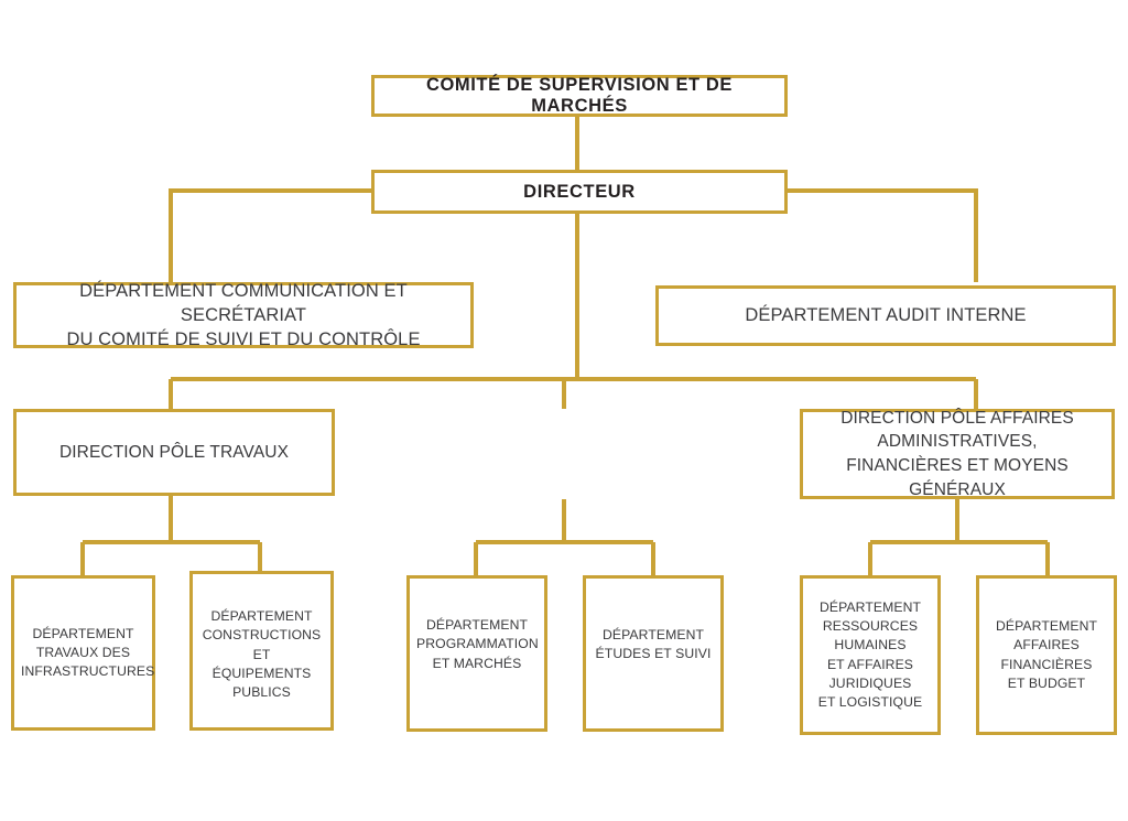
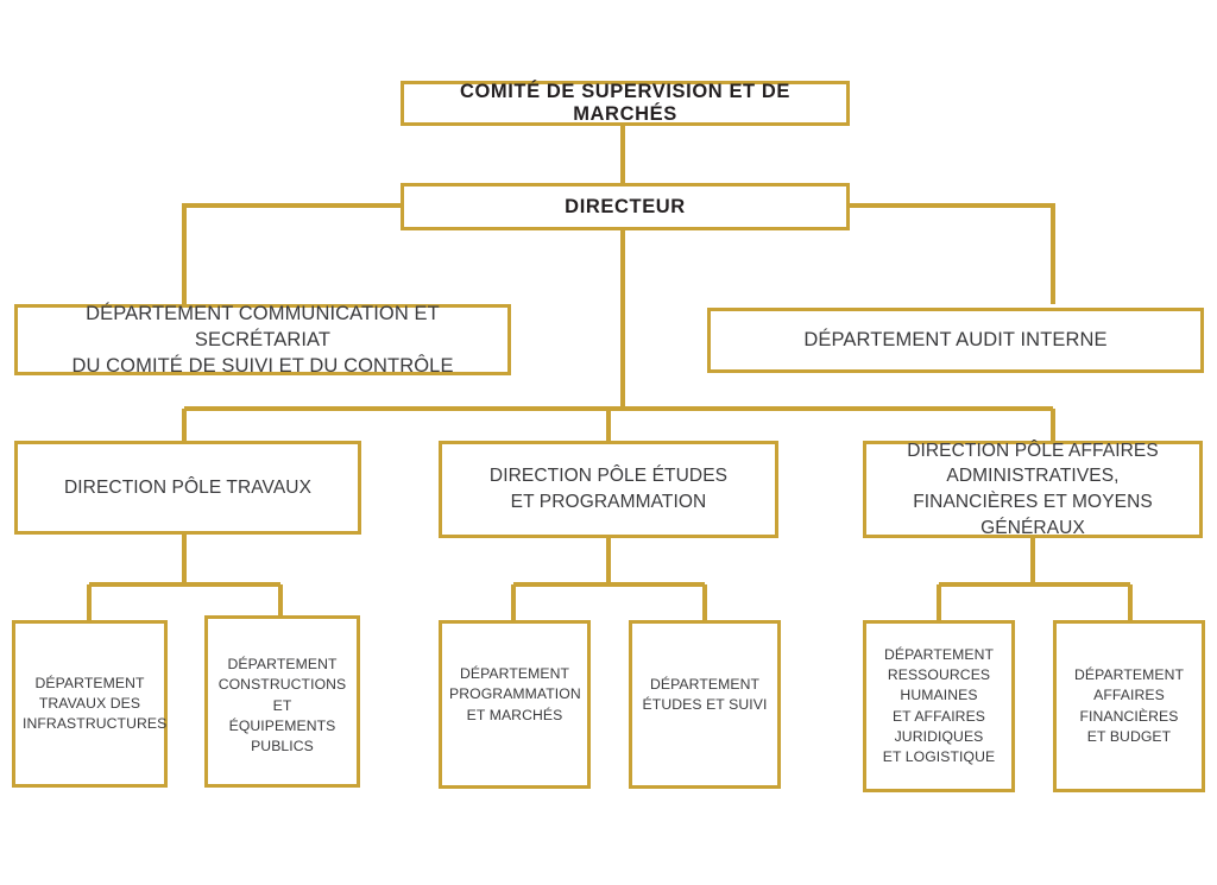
  COMITÉ DE SUPERVISION ET DE MARCHÉS
  DIRECTEUR
  DÉPARTEMENT COMMUNICATION ET SECRÉTARIAT
  DU COMITÉ DE SUIVI ET DU CONTRÔLE
  DÉPARTEMENT AUDIT INTERNE
  DIRECTION PÔLE TRAVAUX
+ DIRECTION PÔLE ÉTUDES
+ ET PROGRAMMATION
  DIRECTION PÔLE AFFAIRES
  ADMINISTRATIVES,
  FINANCIÈRES ET MOYENS GÉNÉRAUX
  DÉPARTEMENT
  TRAVAUX DES
  INFRASTRUCTURES
  DÉPARTEMENT
  CONSTRUCTIONS
  ET
  ÉQUIPEMENTS
  PUBLICS
  DÉPARTEMENT
  PROGRAMMATION
  ET MARCHÉS
  DÉPARTEMENT
  ÉTUDES ET SUIVI
  DÉPARTEMENT
  RESSOURCES
  HUMAINES
  ET AFFAIRES
  JURIDIQUES
  ET LOGISTIQUE
  DÉPARTEMENT
  AFFAIRES
  FINANCIÈRES
  ET BUDGET
